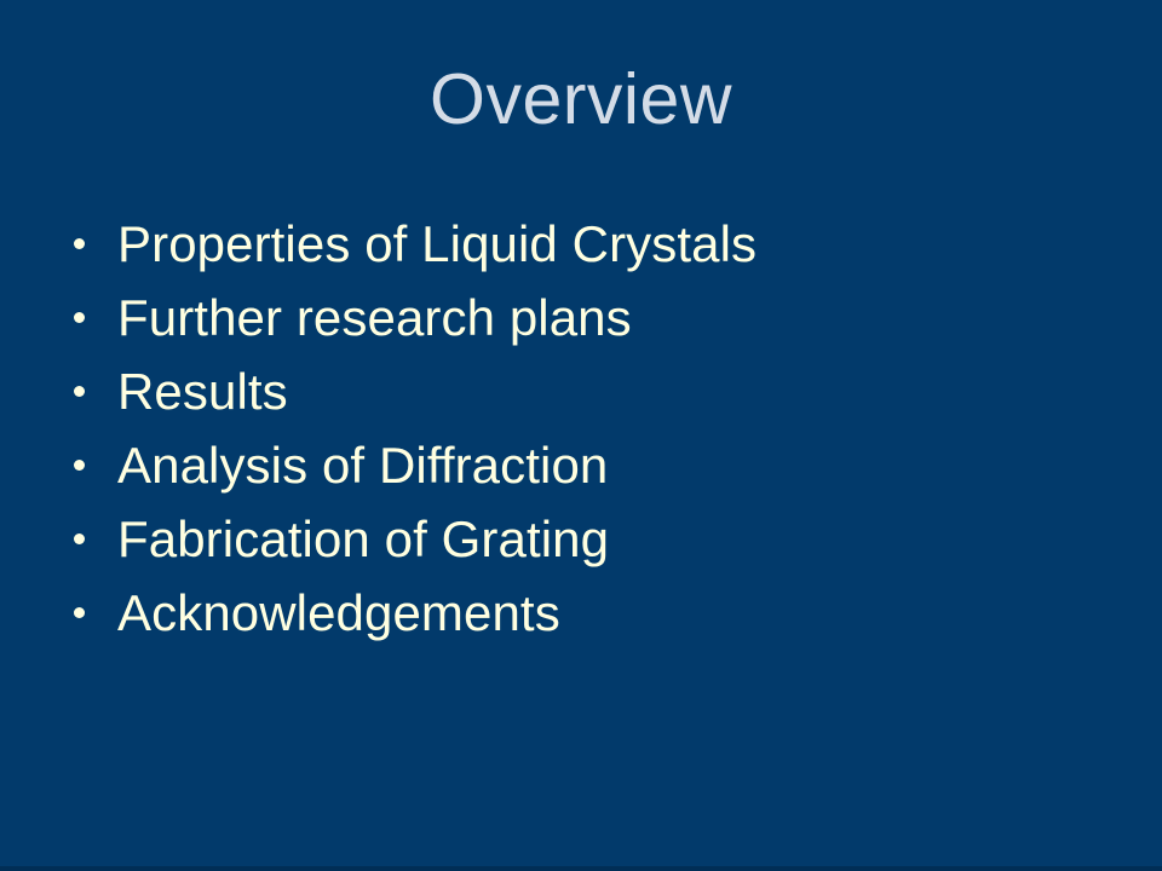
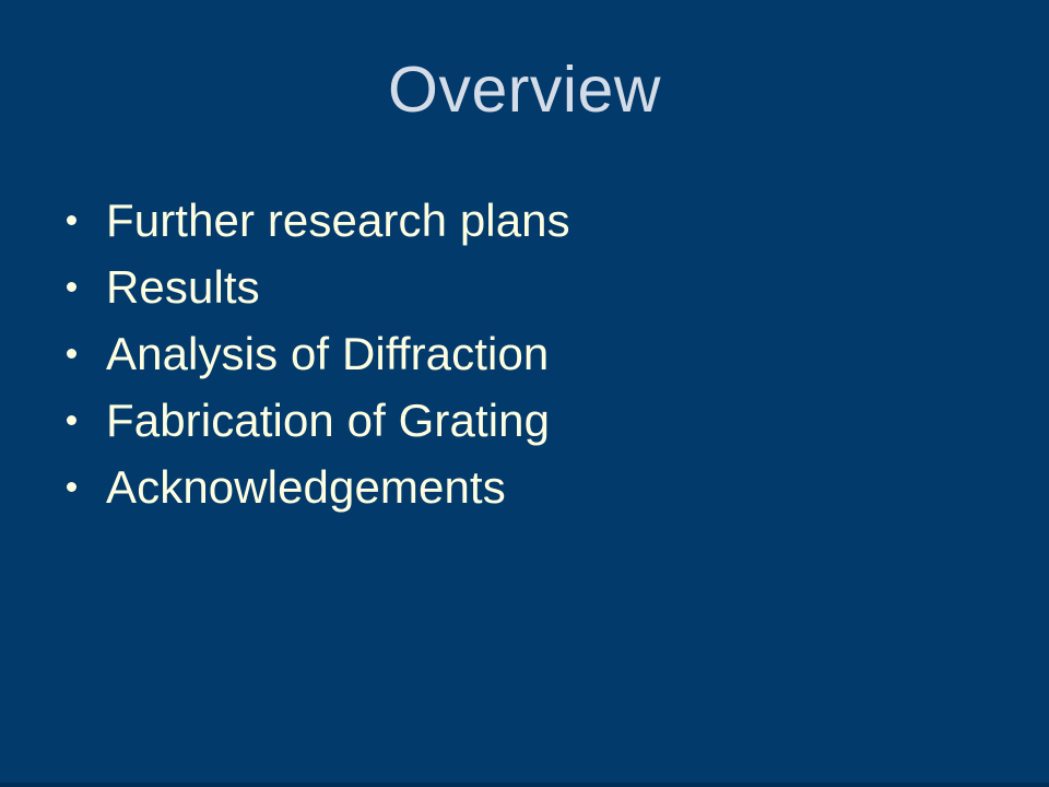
  Overview
- Properties of Liquid Crystals
  Further research plans
  Results
  Analysis of Diffraction
  Fabrication of Grating
  Acknowledgements
